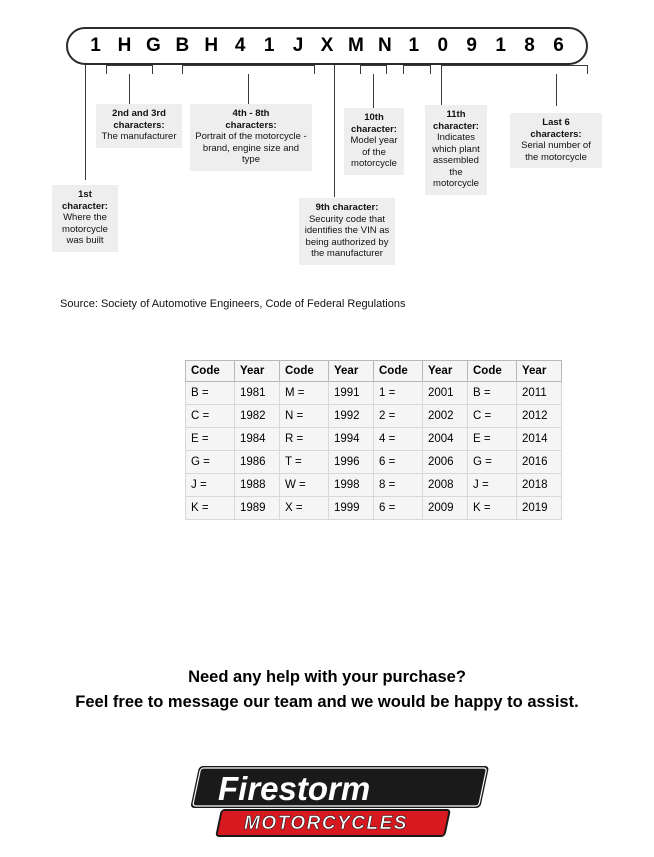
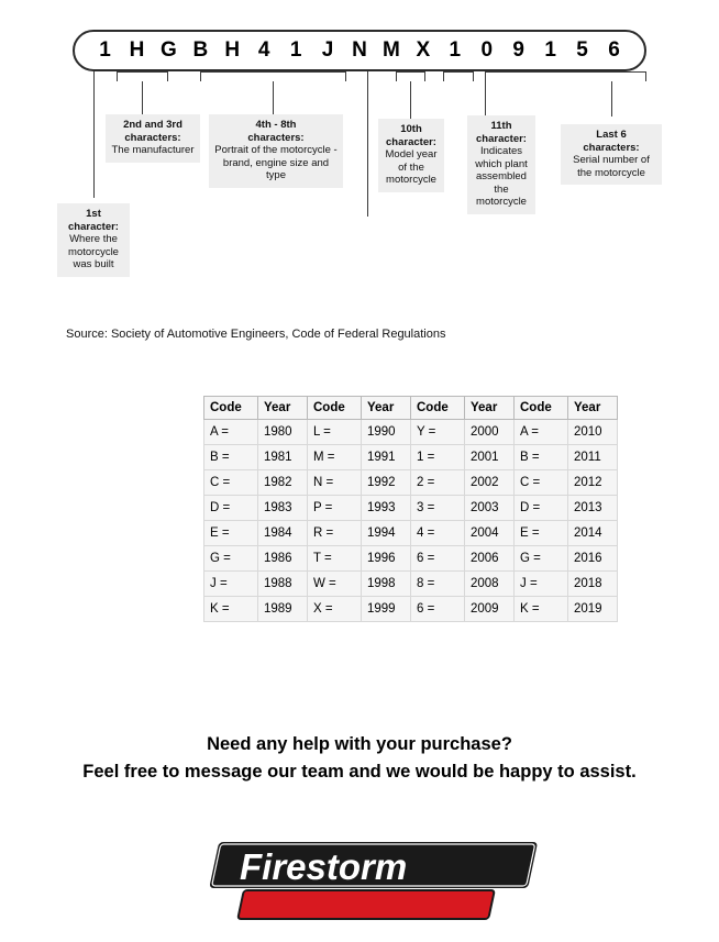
  1
  H
  G
  B
  H
  4
  1
  J
- X
+ N
  M
- N
+ X
  1
  0
  9
  1
- 8
+ 5
  6
  1st
  character:
  Where the motorcycle was built
  2nd and 3rd
  characters:
  The manufacturer
  4th - 8th
  characters:
  Portrait of the motorcycle - brand, engine size and type
- 9th character:
- Security code that identifies the VIN as being authorized by the manufacturer
  10th
  character:
  Model year of the motorcycle
  11th
  character:
  Indicates which plant assembled the motorcycle
  Last 6
  characters:
  Serial number of the motorcycle
  Source: Society of Automotive Engineers, Code of Federal Regulations
  Code	Year	Code	Year	Code	Year	Code	Year
+ A =	1980	L =	1990	Y =	2000	A =	2010
  B =	1981	M =	1991	1 =	2001	B =	2011
  C =	1982	N =	1992	2 =	2002	C =	2012
+ D =	1983	P =	1993	3 =	2003	D =	2013
  E =	1984	R =	1994	4 =	2004	E =	2014
  G =	1986	T =	1996	6 =	2006	G =	2016
  J =	1988	W =	1998	8 =	2008	J =	2018
  K =	1989	X =	1999	6 =	2009	K =	2019
  Need any help with your purchase?
  Feel free to message our team and we would be happy to assist.
  Firestorm
- MOTORCYCLES
